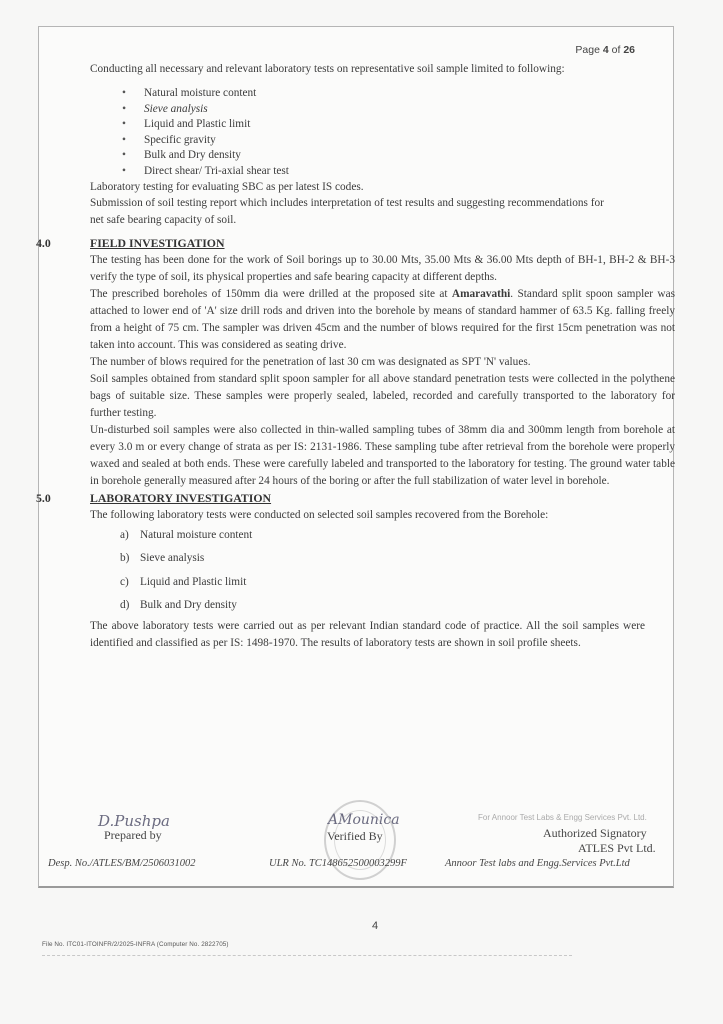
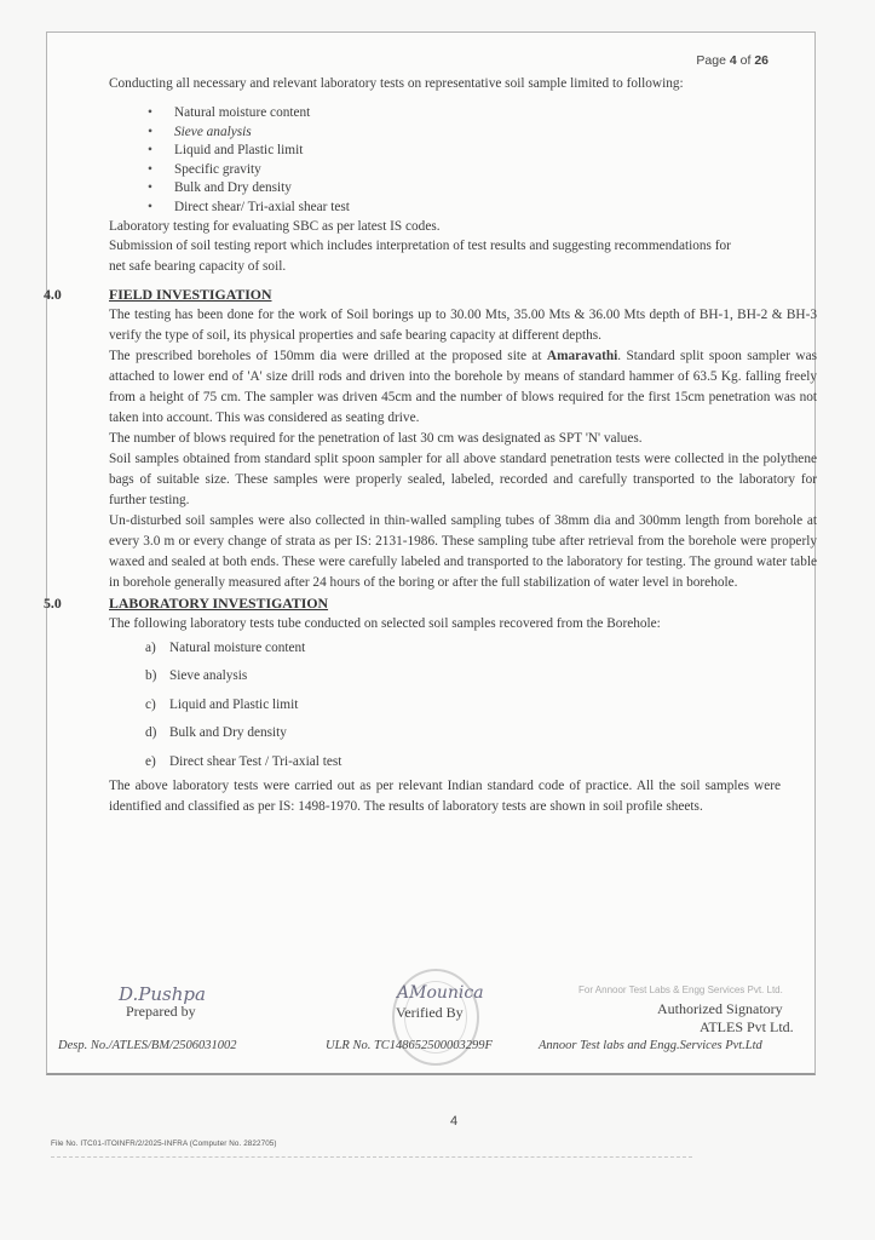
  Page 4 of 26
  Conducting all necessary and relevant laboratory tests on representative soil sample limited to following:
  Natural moisture content
  Sieve analysis
  Liquid and Plastic limit
  Specific gravity
  Bulk and Dry density
  Direct shear/ Tri-axial shear test
  Laboratory testing for evaluating SBC as per latest IS codes.
  Submission of soil testing report which includes interpretation of test results and suggesting recommendations for net safe bearing capacity of soil.
  4.0
  FIELD INVESTIGATION
  The testing has been done for the work of Soil borings up to 30.00 Mts, 35.00 Mts & 36.00 Mts depth of BH-1, BH-2 & BH-3 verify the type of soil, its physical properties and safe bearing capacity at different depths.
  The prescribed boreholes of 150mm dia were drilled at the proposed site at Amaravathi. Standard split spoon sampler was attached to lower end of 'A' size drill rods and driven into the borehole by means of standard hammer of 63.5 Kg. falling freely from a height of 75 cm. The sampler was driven 45cm and the number of blows required for the first 15cm penetration was not taken into account. This was considered as seating drive.
  The number of blows required for the penetration of last 30 cm was designated as SPT 'N' values.
  Soil samples obtained from standard split spoon sampler for all above standard penetration tests were collected in the polythene bags of suitable size. These samples were properly sealed, labeled, recorded and carefully transported to the laboratory for further testing.
  Un-disturbed soil samples were also collected in thin-walled sampling tubes of 38mm dia and 300mm length from borehole at every 3.0 m or every change of strata as per IS: 2131-1986. These sampling tube after retrieval from the borehole were properly waxed and sealed at both ends. These were carefully labeled and transported to the laboratory for testing. The ground water table in borehole generally measured after 24 hours of the boring or after the full stabilization of water level in borehole.
  5.0
  LABORATORY INVESTIGATION
- The following laboratory tests were conducted on selected soil samples recovered from the Borehole:
+ The following laboratory tests tube conducted on selected soil samples recovered from the Borehole:
  a) Natural moisture content
  b) Sieve analysis
  c) Liquid and Plastic limit
  d) Bulk and Dry density
+ e) Direct shear Test / Tri-axial test
  The above laboratory tests were carried out as per relevant Indian standard code of practice. All the soil samples were identified and classified as per IS: 1498-1970. The results of laboratory tests are shown in soil profile sheets.
  D.Pushpa
  Prepared by
  AMounica
  Verified By
  For Annoor Test Labs & Engg Services Pvt. Ltd.
  Authorized Signatory
  ATLES Pvt Ltd.
  Desp. No./ATLES/BM/2506031002
  ULR No. TC148652500003299F
  Annoor Test labs and Engg.Services Pvt.Ltd
  4
